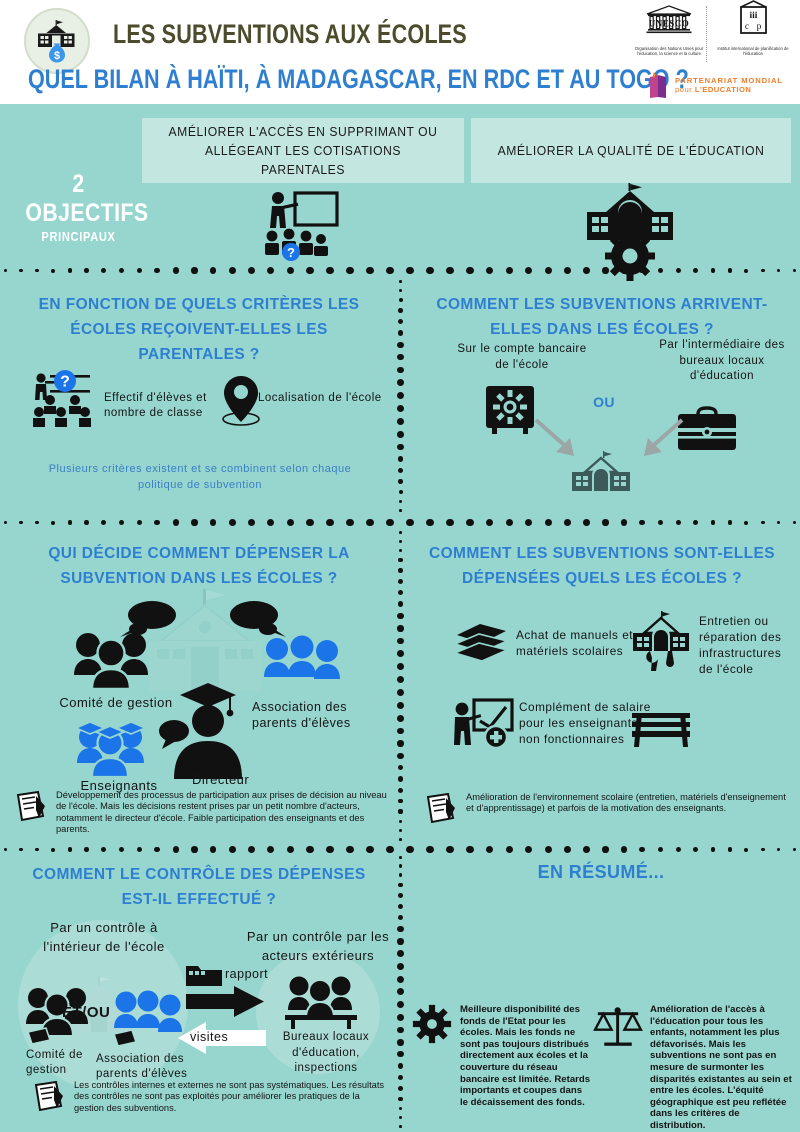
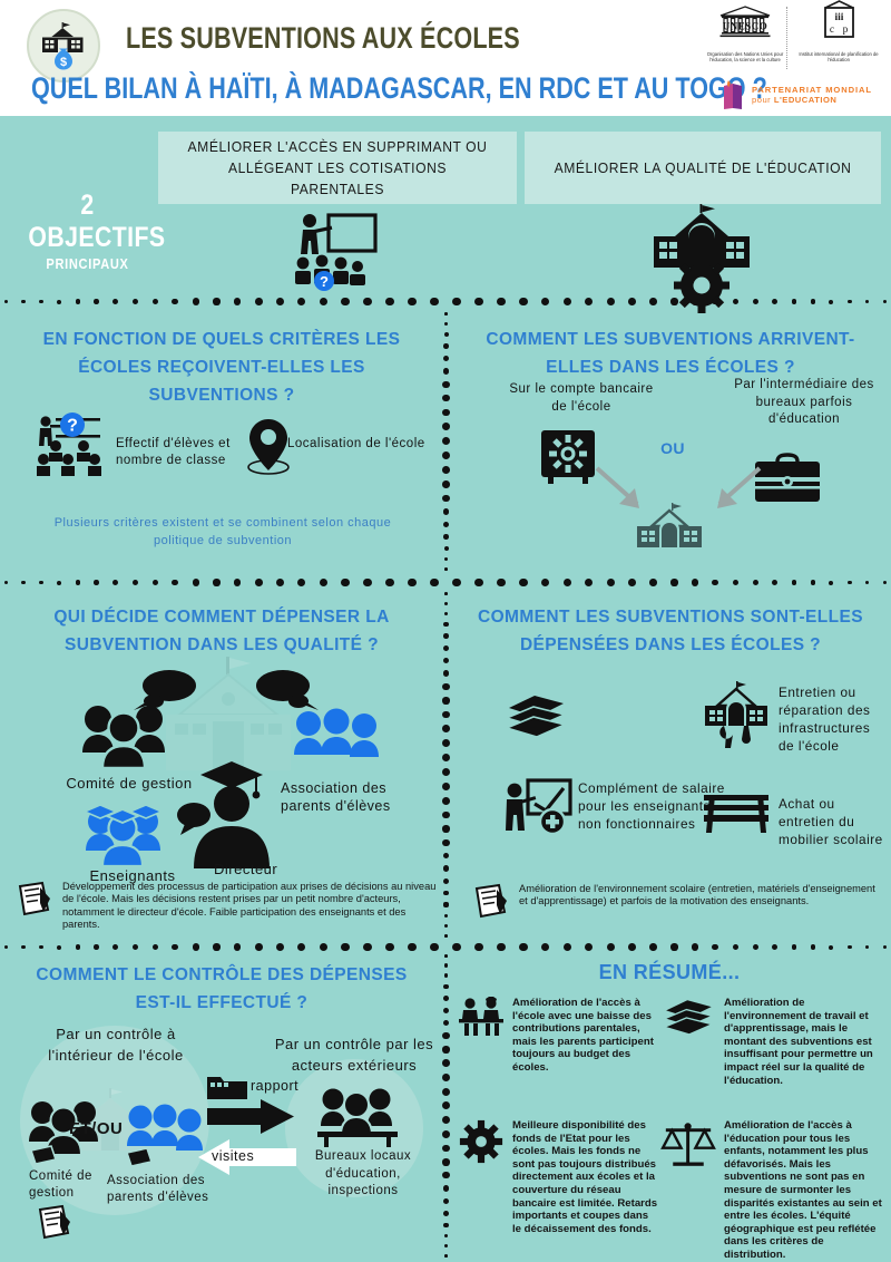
  $
  LES SUBVENTIONS AUX ÉCOLES
  QUEL BILAN À HAÏTI, À MADAGASCAR, EN RDC ET AU TOG ?
  UNESCO
  iii
  c
  p
  PARTENARIAT MONDIAL
  pour L'EDUCATION
  2 OBJECTIFS
  PRINCIPAUX
  AMÉLIORER L'ACCÈS EN SUPPRIMANT OU ALLÉGEANT LES COTISATIONS PARENTALES
  AMÉLIORER LA QUALITÉ DE L'ÉDUCATION
  ?
- EN FONCTION DE QUELS CRITÈRES LES ÉCOLES REÇOIVENT-ELLES LES PARENTALES ?
+ EN FONCTION DE QUELS CRITÈRES LES ÉCOLES REÇOIVENT-ELLES LES SUBVENTIONS ?
  ?
  Effectif d'élèves et nombre de classe
  Localisation de l'école
  Plusieurs critères existent et se combinent selon chaque politique de subvention
  COMMENT LES SUBVENTIONS ARRIVENT-ELLES DANS LES ÉCOLES ?
  Sur le compte bancaire de l'école
  OU
- Par l'intermédiaire des bureaux locaux d'éducation
+ Par l'intermédiaire des bureaux parfois d'éducation
- QUI DÉCIDE COMMENT DÉPENSER LA SUBVENTION DANS LES ÉCOLES ?
+ QUI DÉCIDE COMMENT DÉPENSER LA SUBVENTION DANS LES QUALITÉ ?
  Comité de gestion
  Association des parents d'élèves
  Enseignants
  Directeur
- Développement des processus de participation aux prises de décision au niveau de l'école. Mais les décisions restent prises par un petit nombre d'acteurs, notamment le directeur d'école. Faible participation des enseignants et des parents.
+ Développement des processus de participation aux prises de décisions au niveau de l'école. Mais les décisions restent prises par un petit nombre d'acteurs, notamment le directeur d'école. Faible participation des enseignants et des parents.
- COMMENT LES SUBVENTIONS SONT-ELLES DÉPENSÉES QUELS LES ÉCOLES ?
+ COMMENT LES SUBVENTIONS SONT-ELLES DÉPENSÉES DANS LES ÉCOLES ?
- Achat de manuels et matériels scolaires
  Entretien ou réparation des infrastructures de l'école
  Complément de salaire pour les enseignant non fonctionnaires
+ Achat ou entretien du mobilier scolaire
  Amélioration de l'environnement scolaire (entretien, matériels d'enseignement et d'apprentissage) et parfois de la motivation des enseignants.
  COMMENT LE CONTRÔLE DES DÉPENSES EST-IL EFFECTUÉ ?
  Par un contrôle à l'intérieur de l'école
  Par un contrôle par les acteurs extérieurs
  Comité de gestion
  ET/OU
  Association des parents d'élèves
  rapport
  visites
  Bureaux locaux d'éducation, inspections
- Les contrôles internes et externes ne sont pas systématiques. Les résultats des contrôles ne sont pas exploités pour améliorer les pratiques de la gestion des subventions.
  EN RÉSUMÉ...
+ Amélioration de l'accès à l'école avec une baisse des contributions parentales, mais les parents participent toujours au budget des écoles.
+ Amélioration de l'environnement de travail et d'apprentissage, mais le montant des subventions est insuffisant pour permettre un impact réel sur la qualité de l'éducation.
  Meilleure disponibilité des fonds de l'Etat pour les écoles. Mais les fonds ne sont pas toujours distribués directement aux écoles et la couverture du réseau bancaire est limitée. Retards importants et coupes dans le décaissement des fonds.
  Amélioration de l'accès à l'éducation pour tous les enfants, notamment les plus défavorisés. Mais les subventions ne sont pas en mesure de surmonter les disparités existantes au sein et entre les écoles. L'équité géographique est peu reflétée dans les critères de distribution.
